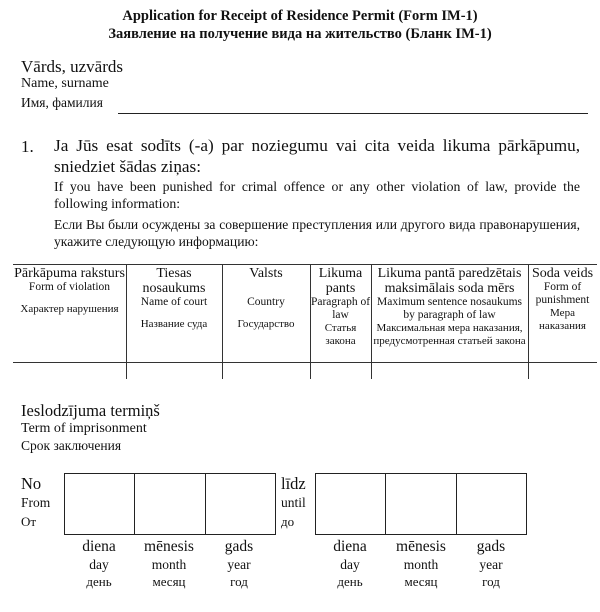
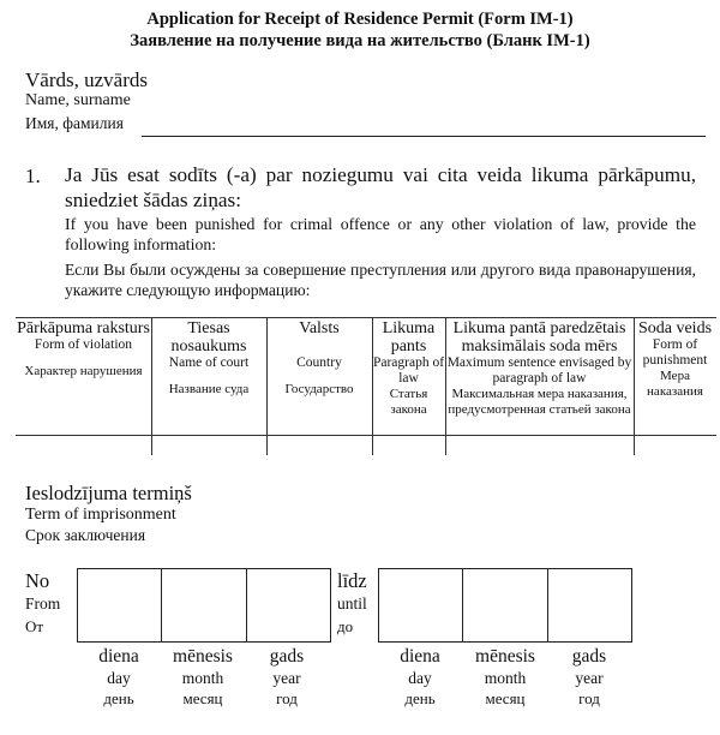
  Application for Receipt of Residence Permit (Form IM-1)
  Заявление на получение вида на жительство (Бланк IM-1)
  Vārds, uzvārds
  Name, surname
  Имя, фамилия
  1.
  Ja Jūs esat sodīts (-a) par noziegumu vai cita veida likuma pārkāpumu, sniedziet šādas ziņas:
  If you have been punished for crimal offence or any other violation of law, provide the following information:
  Если Вы были осуждены за совершение преступления или другого вида правонарушения, укажите следующую информацию:
  Pārkāpuma raksturs
  Form of violation
  Характер нарушения
  Tiesas nosaukums
  Name of court
  Название суда
  Valsts
  Country
  Государство
  Likuma pants
  Paragraph of law
  Статья закона
  Likuma pantā paredzētais maksimālais soda mērs
- Maximum sentence nosaukums by paragraph of law
+ Maximum sentence envisaged by paragraph of law
  Максимальная мера наказания, предусмотренная статьей закона
  Soda veids
  Form of punishment
  Мера наказания
  Ieslodzījuma termiņš
  Term of imprisonment
  Срок заключения
  No
  From
  От
  līdz
  until
  до
  diena
  day
  день
  mēnesis
  month
  месяц
  gads
  year
  год
  diena
  day
  день
  mēnesis
  month
  месяц
  gads
  year
  год
